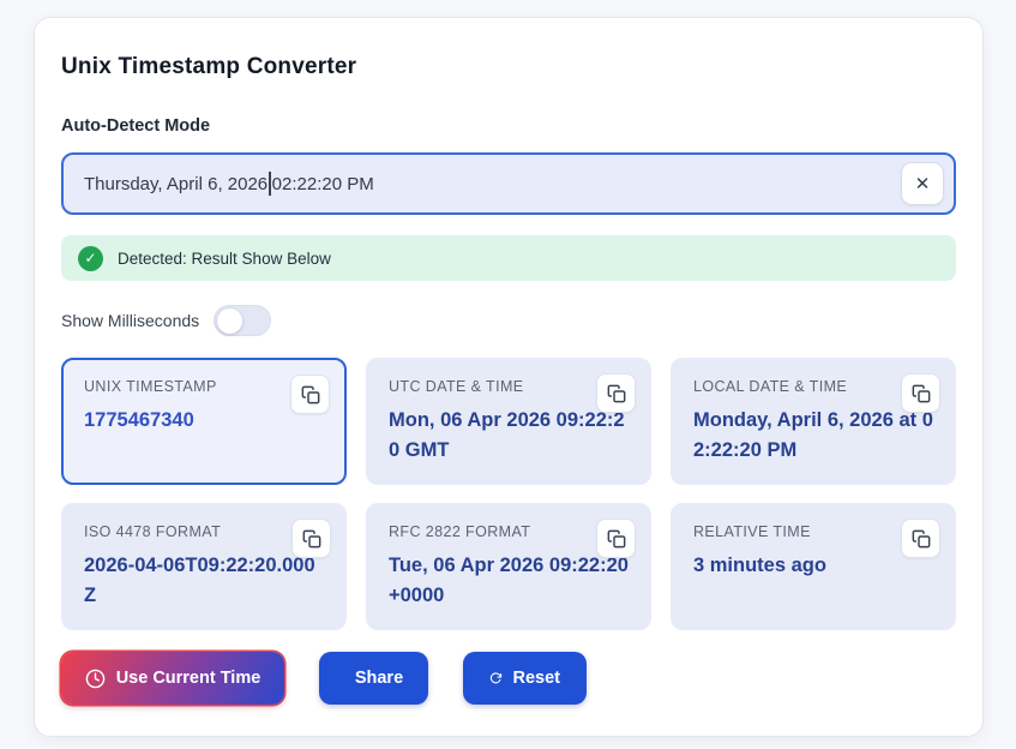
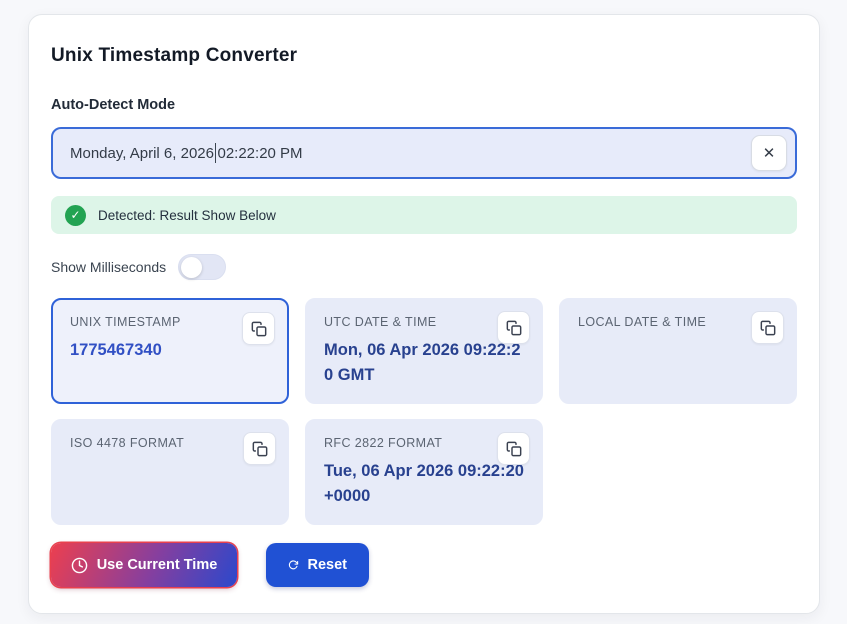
  Unix Timestamp Converter
  Auto-Detect Mode
- Thursday, April 6, 2026
+ Monday, April 6, 2026
  02:22:20 PM
  ✕
  ✓
  Detected: Result Show Below
  Show Milliseconds
  UNIX TIMESTAMP
  1775467340
  UTC DATE & TIME
  Mon, 06 Apr 2026 09:22:20 GMT
  LOCAL DATE & TIME
- Monday, April 6, 2026 at 02:22:20 PM
  ISO 4478 FORMAT
- 2026-04-06T09:22:20.000Z
  RFC 2822 FORMAT
  Tue, 06 Apr 2026 09:22:20 +0000
- RELATIVE TIME
- 3 minutes ago
  Use Current Time
- Share
  Reset
